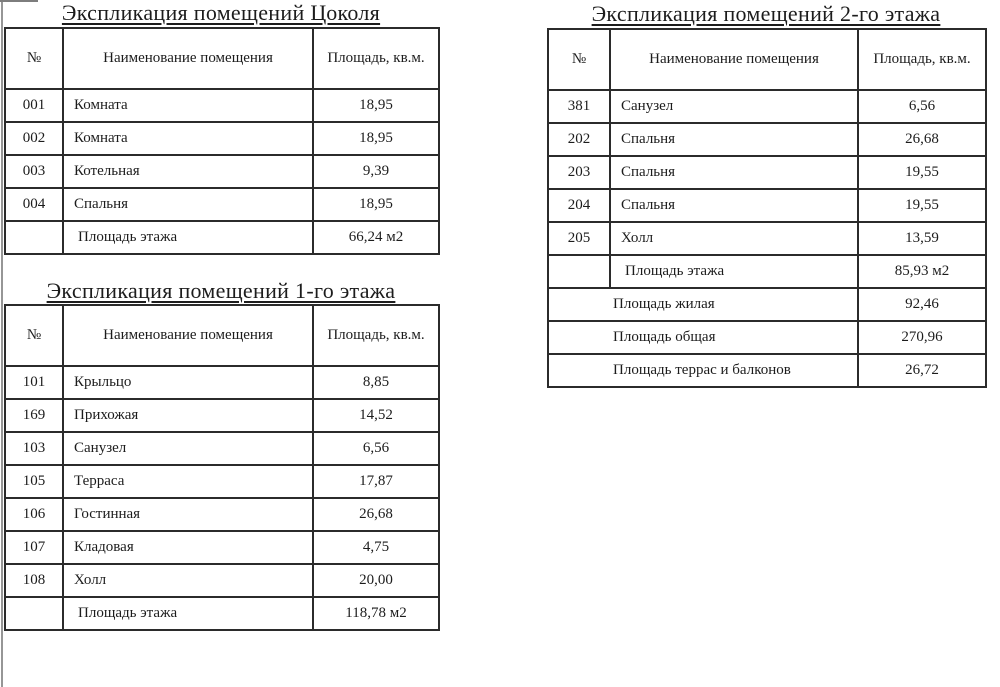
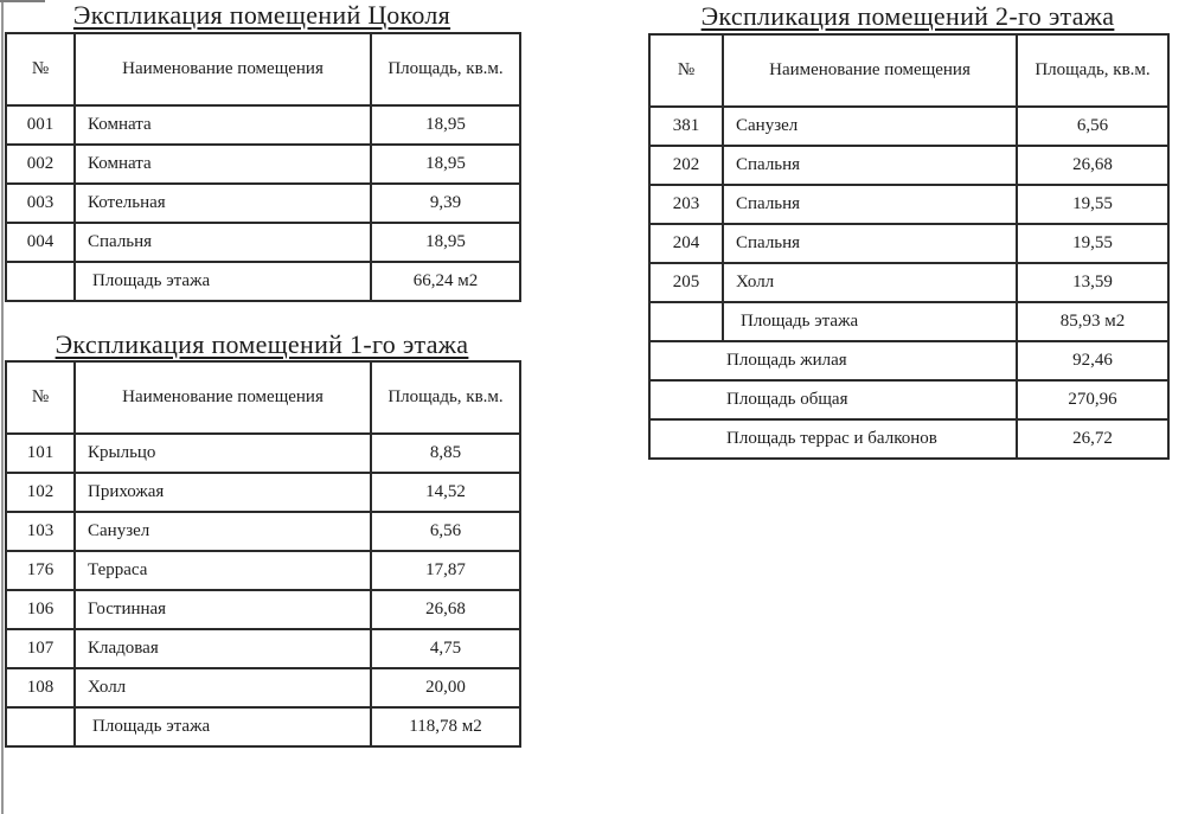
  Экспликация помещений Цоколя
  №	Наименование помещения	Площадь, кв.м.
  001	Комната	18,95
  002	Комната	18,95
  003	Котельная	9,39
  004	Спальня	18,95
  	Площадь этажа	66,24 м2
  Экспликация помещений 1-го этажа
  №	Наименование помещения	Площадь, кв.м.
  101	Крыльцо	8,85
- 169	Прихожая	14,52
+ 102	Прихожая	14,52
  103	Санузел	6,56
- 105	Терраса	17,87
+ 176	Терраса	17,87
  106	Гостинная	26,68
  107	Кладовая	4,75
  108	Холл	20,00
  	Площадь этажа	118,78 м2
  Экспликация помещений 2-го этажа
  №	Наименование помещения	Площадь, кв.м.
  381	Санузел	6,56
  202	Спальня	26,68
  203	Спальня	19,55
  204	Спальня	19,55
  205	Холл	13,59
  	Площадь этажа	85,93 м2
  Площадь жилая	92,46
  Площадь общая	270,96
  Площадь террас и балконов	26,72
